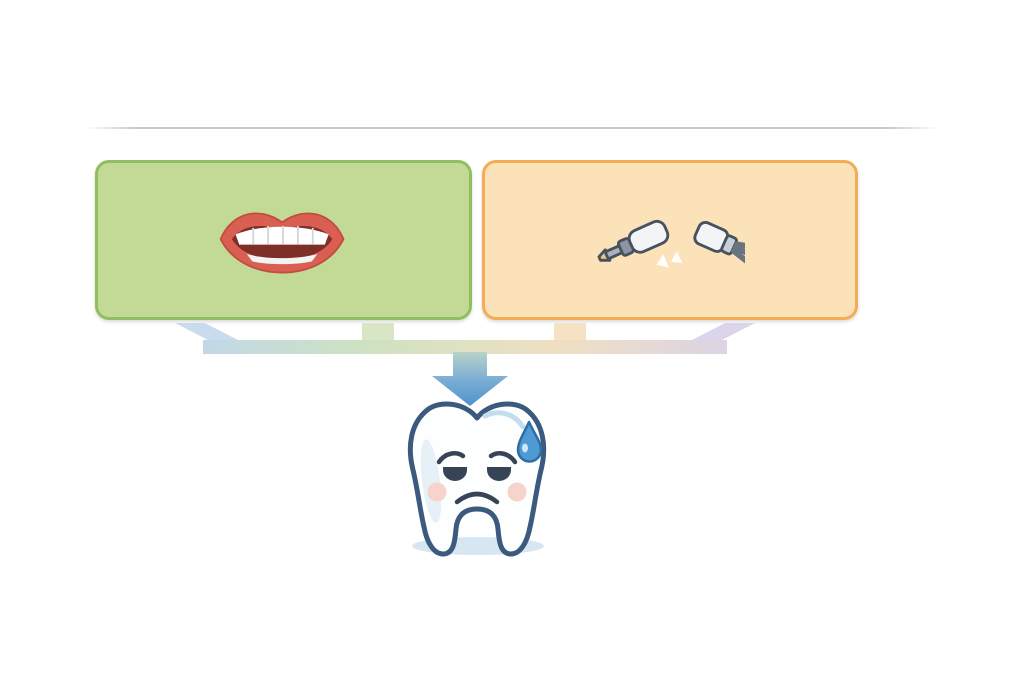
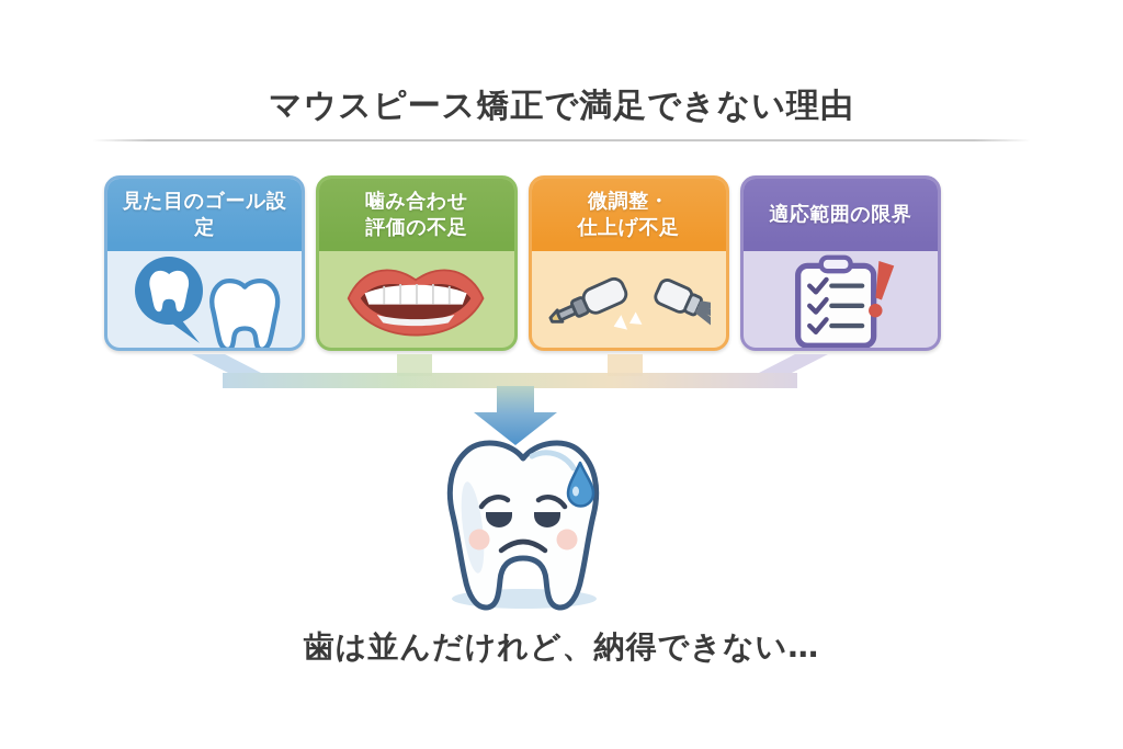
+ マウスピース矯正で満足できない理由
+ 見た目のゴール設定
+ 噛み合わせ
+ 評価の不足
+ 微調整・
+ 仕上げ不足
+ 適応範囲の限界
+ 歯は並んだけれど、納得できない…
